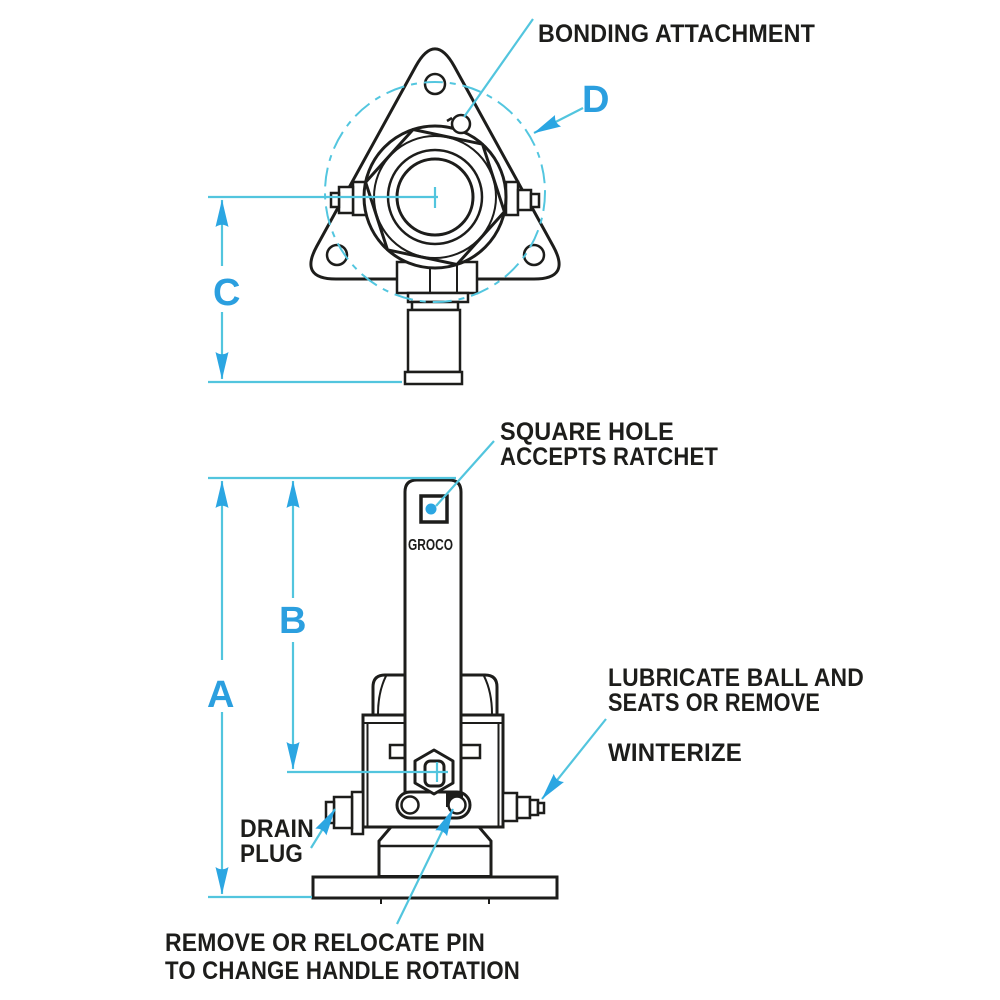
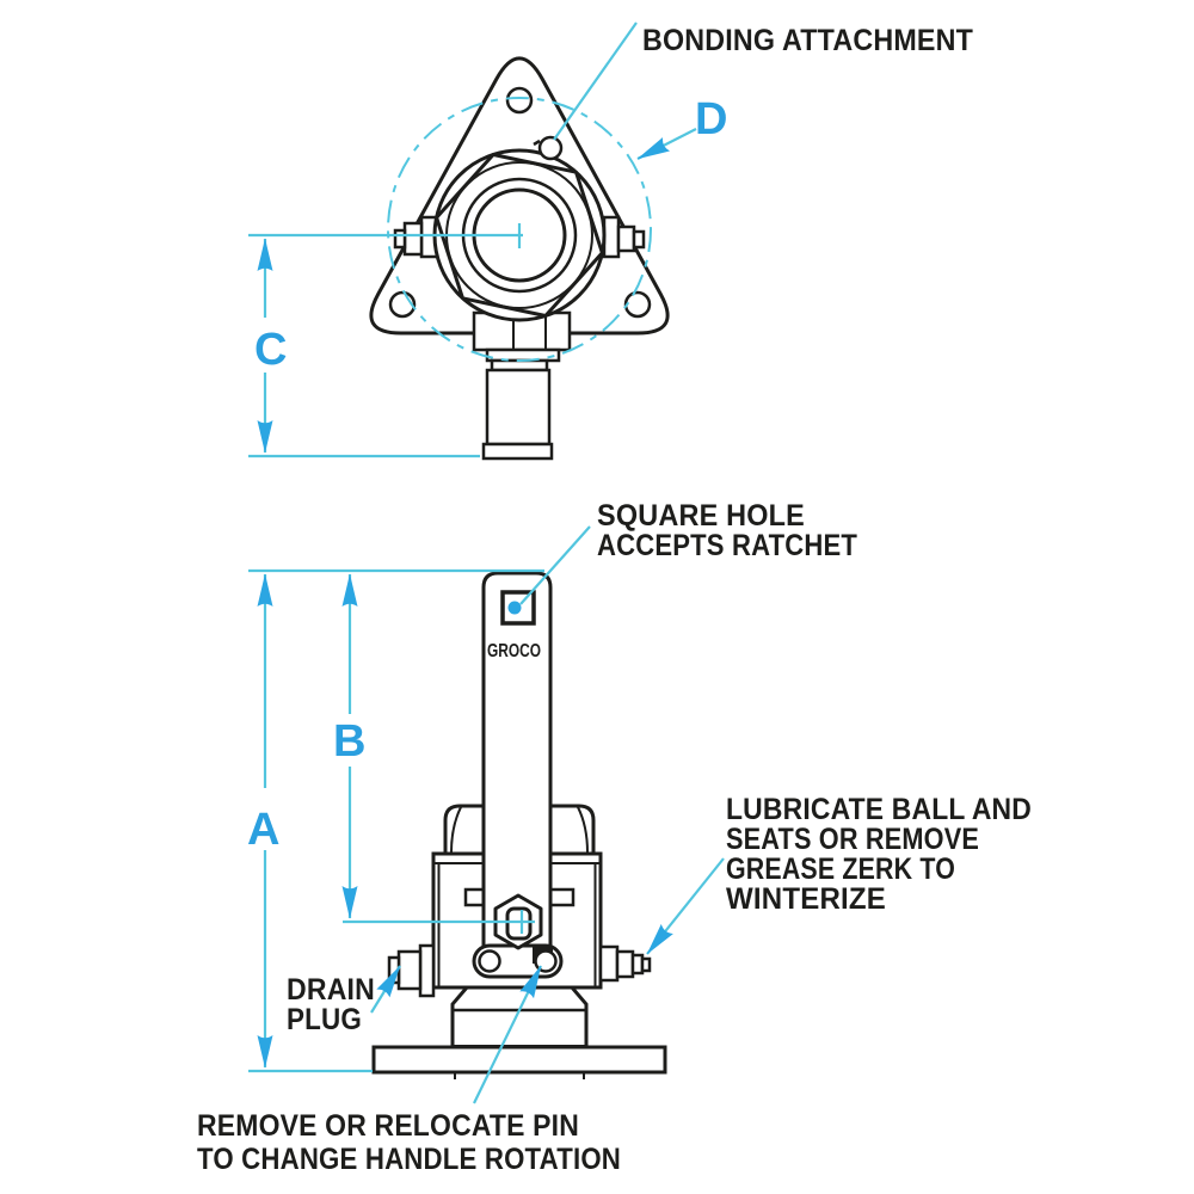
  C
  D
  BONDING ATTACHMENT
  GROCO
  A
  B
  SQUARE HOLE
  ACCEPTS RATCHET
  LUBRICATE BALL AND
  SEATS OR REMOVE
+ GREASE ZERK TO
  WINTERIZE
  DRAIN
  PLUG
  REMOVE OR RELOCATE PIN
  TO CHANGE HANDLE ROTATION
